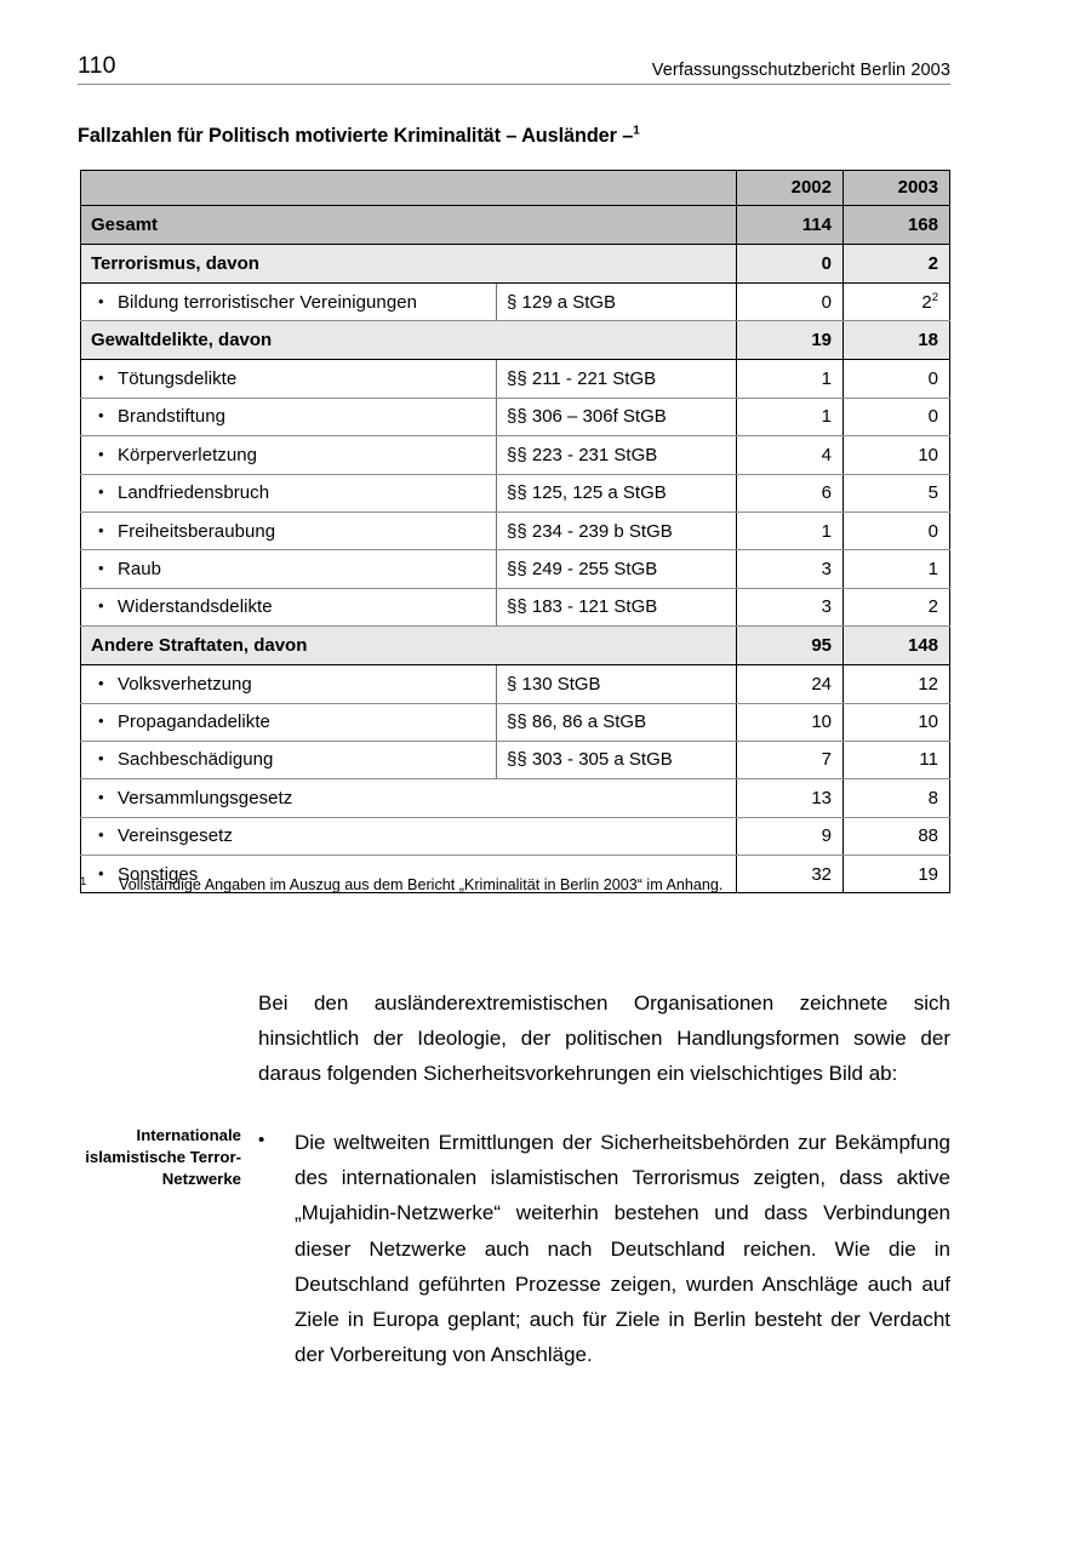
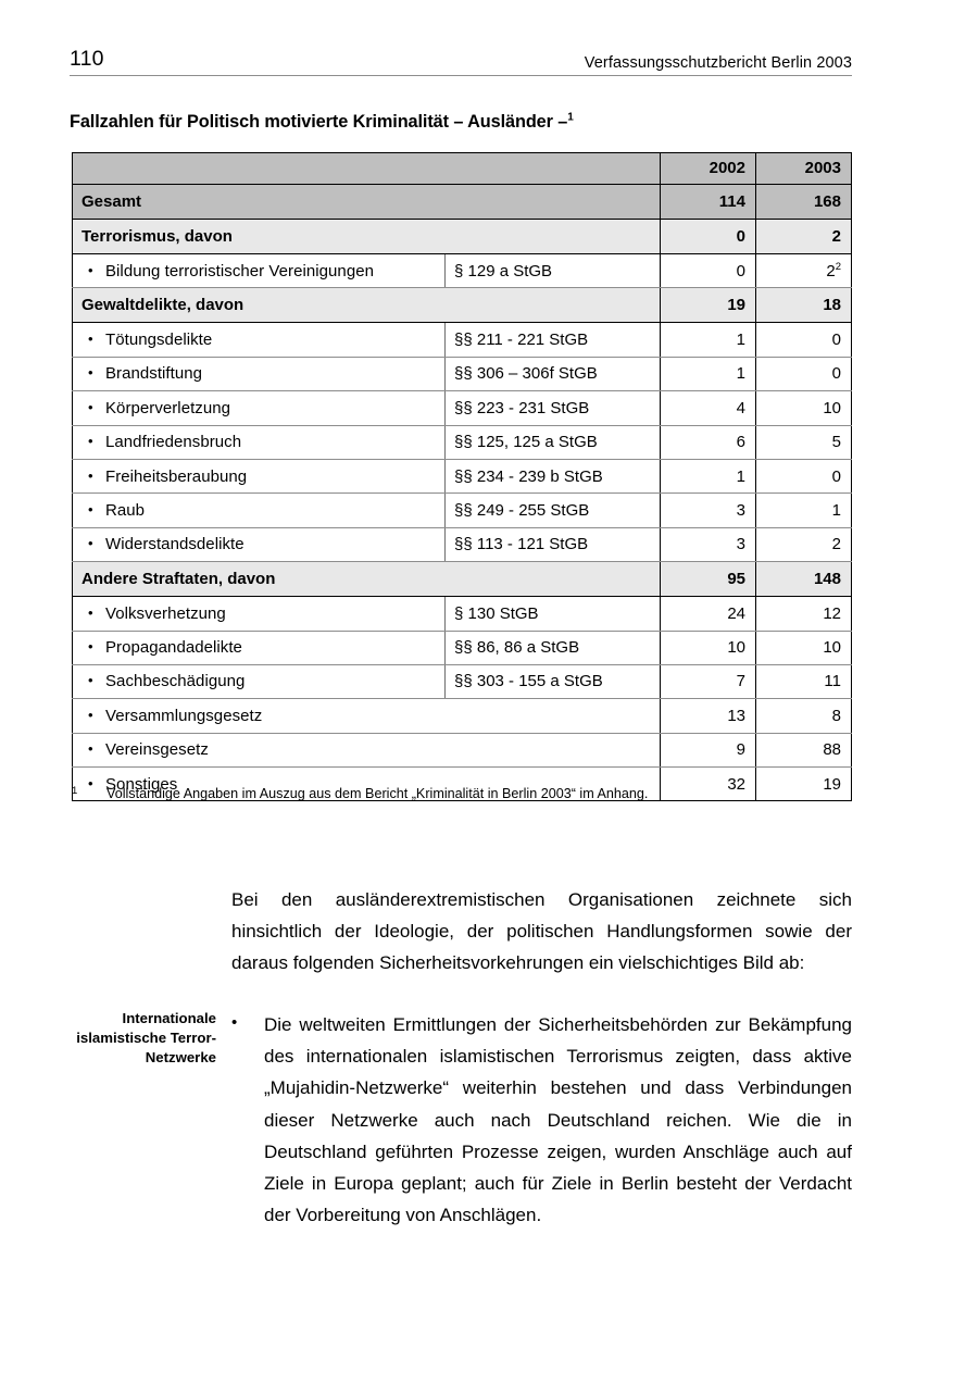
  110
  Verfassungsschutzbericht Berlin 2003
  Fallzahlen für Politisch motivierte Kriminalität – Ausländer –1
  	2002	2003
  Gesamt	114	168
  Terrorismus, davon	0	2
  Bildung terroristischer Vereinigungen	§ 129 a StGB	0	22
  Gewaltdelikte, davon	19	18
  Tötungsdelikte	§§ 211 - 221 StGB	1	0
  Brandstiftung	§§ 306 – 306f StGB	1	0
  Körperverletzung	§§ 223 - 231 StGB	4	10
  Landfriedensbruch	§§ 125, 125 a StGB	6	5
  Freiheitsberaubung	§§ 234 - 239 b StGB	1	0
  Raub	§§ 249 - 255 StGB	3	1
- Widerstandsdelikte	§§ 183 - 121 StGB	3	2
+ Widerstandsdelikte	§§ 113 - 121 StGB	3	2
  Andere Straftaten, davon	95	148
  Volksverhetzung	§ 130 StGB	24	12
  Propagandadelikte	§§ 86, 86 a StGB	10	10
- Sachbeschädigung	§§ 303 - 305 a StGB	7	11
+ Sachbeschädigung	§§ 303 - 155 a StGB	7	11
  Versammlungsgesetz	13	8
  Vereinsgesetz	9	88
  Sonstiges	32	19
  1
  Vollständige Angaben im Auszug aus dem Bericht „Kriminalität in Berlin 2003“ im Anhang.
  Bei den ausländerextremistischen Organisationen zeichnete sich hinsichtlich der Ideologie, der politischen Handlungsformen sowie der daraus folgenden Sicherheitsvorkehrungen ein vielschichtiges Bild ab:
  Internationale islamistische Terror-Netzwerke
  •
- Die weltweiten Ermittlungen der Sicherheitsbehörden zur Bekämpfung des internationalen islamistischen Terrorismus zeigten, dass aktive „Mujahidin-Netzwerke“ weiterhin bestehen und dass Verbindungen dieser Netzwerke auch nach Deutschland reichen. Wie die in Deutschland geführten Prozesse zeigen, wurden Anschläge auch auf Ziele in Europa geplant; auch für Ziele in Berlin besteht der Verdacht der Vorbereitung von Anschläge.
+ Die weltweiten Ermittlungen der Sicherheitsbehörden zur Bekämpfung des internationalen islamistischen Terrorismus zeigten, dass aktive „Mujahidin-Netzwerke“ weiterhin bestehen und dass Verbindungen dieser Netzwerke auch nach Deutschland reichen. Wie die in Deutschland geführten Prozesse zeigen, wurden Anschläge auch auf Ziele in Europa geplant; auch für Ziele in Berlin besteht der Verdacht der Vorbereitung von Anschlägen.
